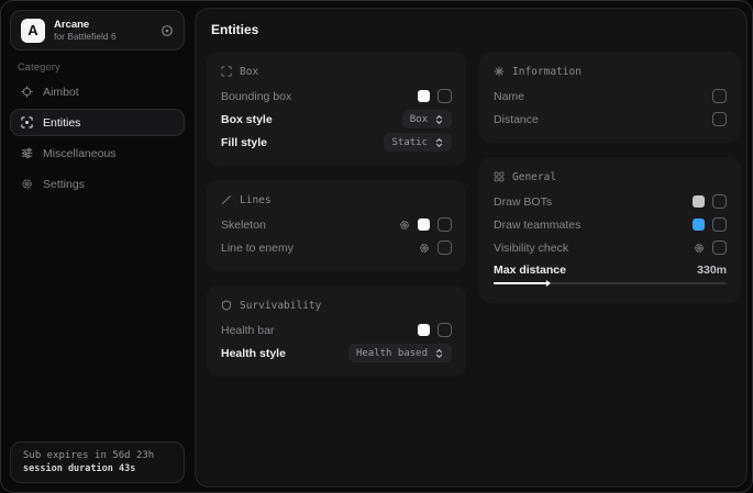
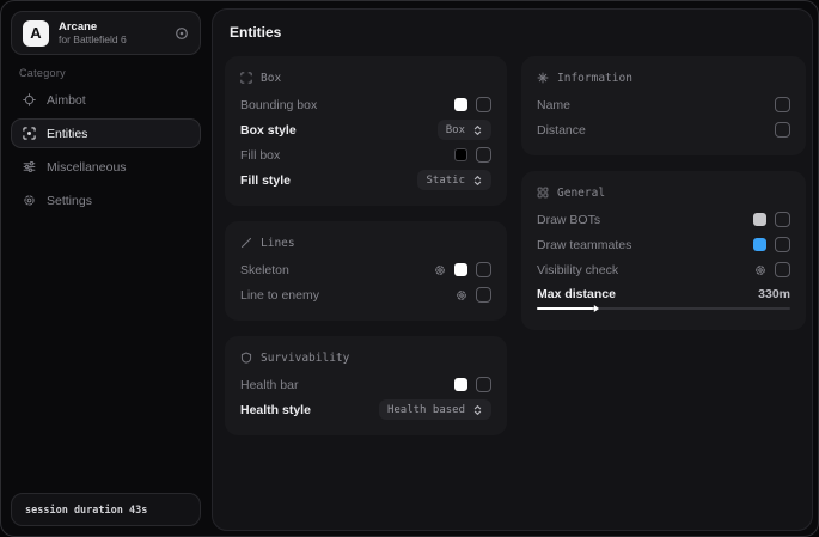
  A
  Arcane
  for Battlefield 6
  Category
  Aimbot
  Entities
  Miscellaneous
  Settings
- Sub expires in 56d 23h
  session duration 43s
  Entities
  Box
  Bounding box
  Box style
  Box
+ Fill box
  Fill style
  Static
  Lines
  Skeleton
  Line to enemy
  Survivability
  Health bar
  Health style
  Health based
  Information
  Name
  Distance
  General
  Draw BOTs
  Draw teammates
  Visibility check
  Max distance
  330m
